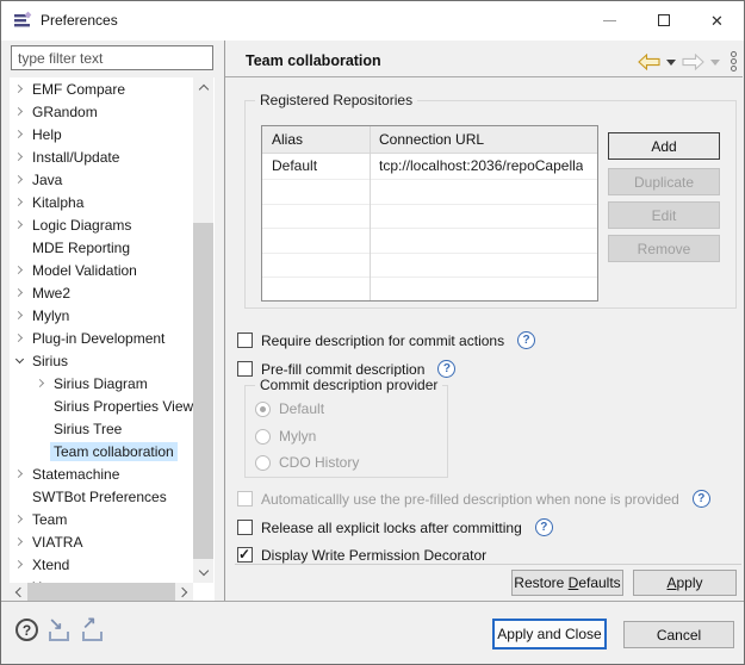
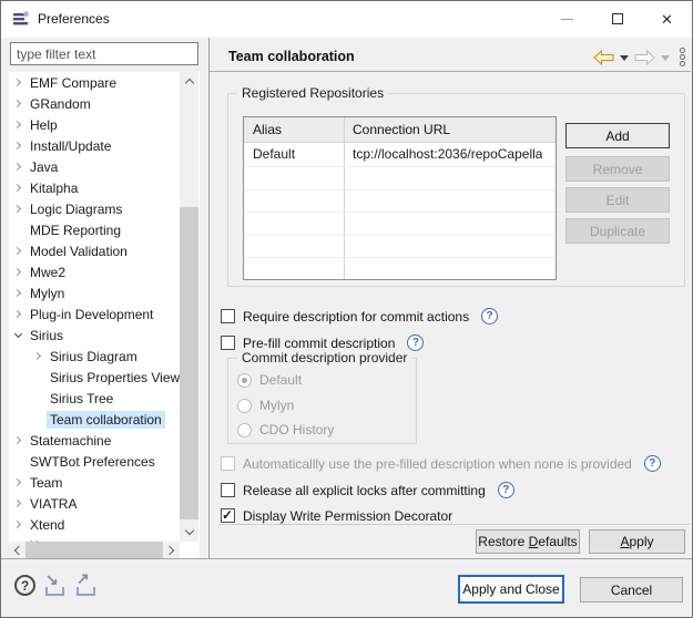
  Preferences
  ✕
  type filter text
  EMF Compare
  GRandom
  Help
  Install/Update
  Java
  Kitalpha
  Logic Diagrams
  MDE Reporting
  Model Validation
  Mwe2
  Mylyn
  Plug-in Development
  Sirius
  Sirius Diagram
  Sirius Properties View
  Sirius Tree
  Team collaboration
  Statemachine
  SWTBot Preferences
  Team
  VIATRA
  Xtend
  Team collaboration
  Registered Repositories
  Alias
  Connection URL
  Default
  tcp://localhost:2036/repoCapella
  Add
- Duplicate
+ Remove
  Edit
- Remove
+ Duplicate
  Require description for commit actions
  ?
  Pre-fill commit description
  ?
  Commit description provider
  Default
  Mylyn
  CDO History
  Automaticallly use the pre-filled description when none is provided
  ?
  Release all explicit locks after committing
  ?
  Display Write Permission Decorator
  Restore Defaults
  Apply
  ?
  ↘
  ↗
  Apply and Close
  Cancel
